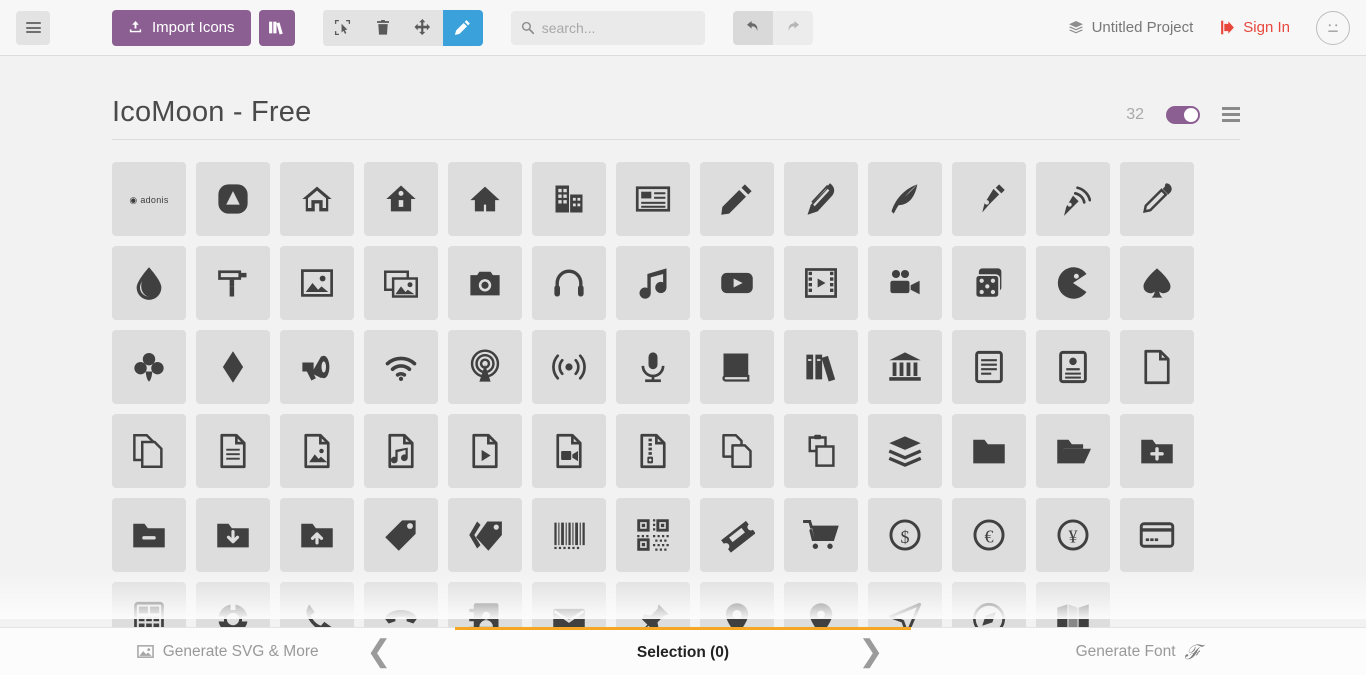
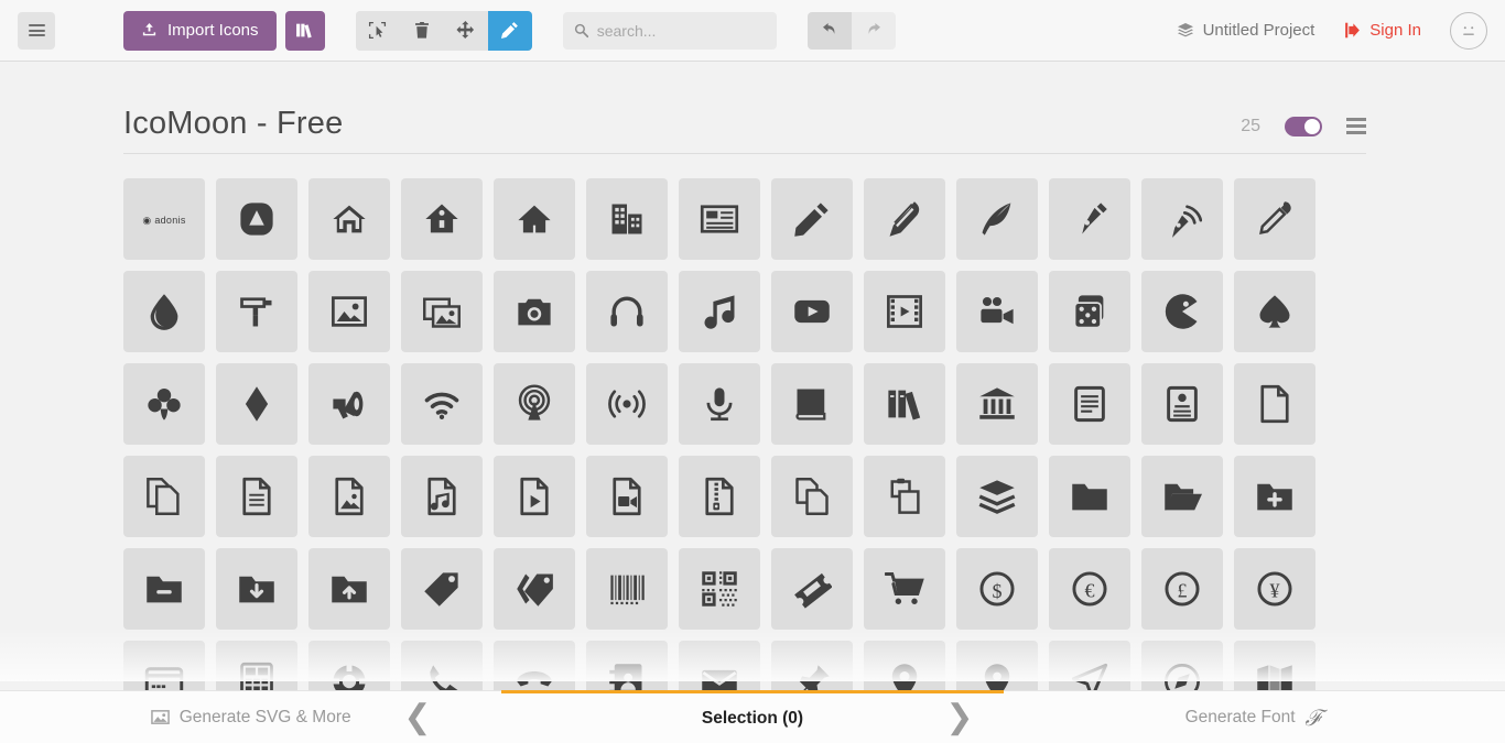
  Import Icons
  search...
  Untitled Project
  Sign In
  IcoMoon - Free
- 32
+ 25
  ◉ adonis
  $
  €
+ £
  ¥
  Generate SVG & More
  Selection (0)
  Generate Font
  ℱ
  ❮
  ❯
